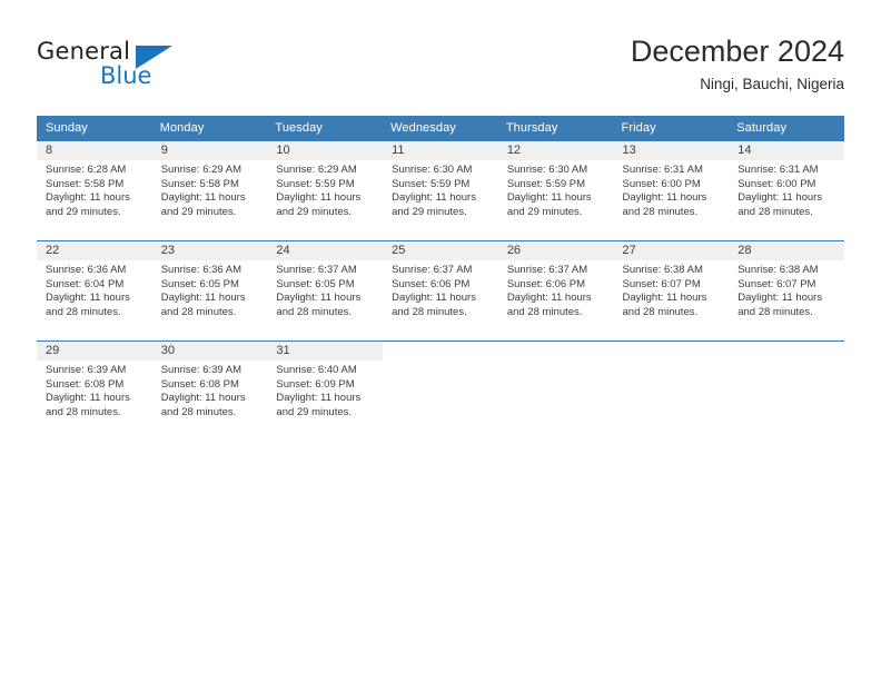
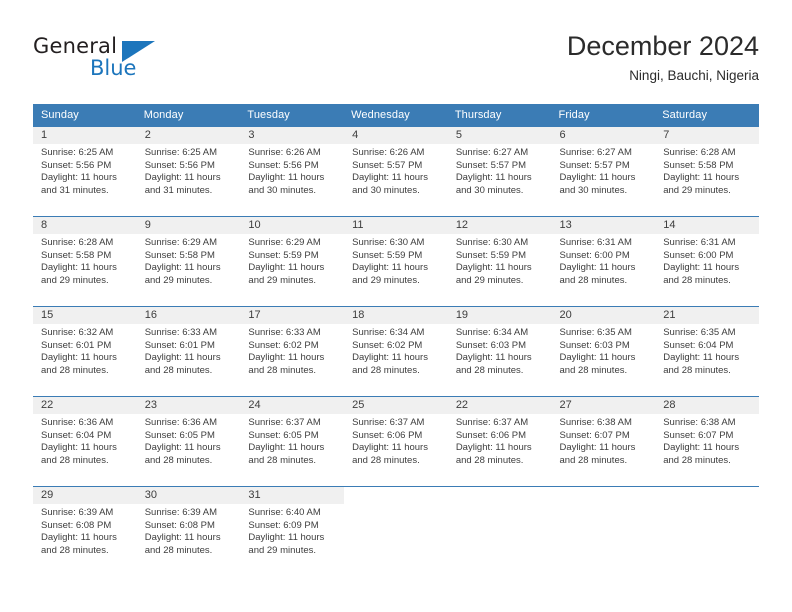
  General
  Blue
  December 2024
  Ningi, Bauchi, Nigeria
  Sunday	Monday	Tuesday	Wednesday	Thursday	Friday	Saturday
+ 1Sunrise: 6:25 AMSunset: 5:56 PMDaylight: 11 hoursand 31 minutes.	2Sunrise: 6:25 AMSunset: 5:56 PMDaylight: 11 hoursand 31 minutes.	3Sunrise: 6:26 AMSunset: 5:56 PMDaylight: 11 hoursand 30 minutes.	4Sunrise: 6:26 AMSunset: 5:57 PMDaylight: 11 hoursand 30 minutes.	5Sunrise: 6:27 AMSunset: 5:57 PMDaylight: 11 hoursand 30 minutes.	6Sunrise: 6:27 AMSunset: 5:57 PMDaylight: 11 hoursand 30 minutes.	7Sunrise: 6:28 AMSunset: 5:58 PMDaylight: 11 hoursand 29 minutes.
  8Sunrise: 6:28 AMSunset: 5:58 PMDaylight: 11 hoursand 29 minutes.	9Sunrise: 6:29 AMSunset: 5:58 PMDaylight: 11 hoursand 29 minutes.	10Sunrise: 6:29 AMSunset: 5:59 PMDaylight: 11 hoursand 29 minutes.	11Sunrise: 6:30 AMSunset: 5:59 PMDaylight: 11 hoursand 29 minutes.	12Sunrise: 6:30 AMSunset: 5:59 PMDaylight: 11 hoursand 29 minutes.	13Sunrise: 6:31 AMSunset: 6:00 PMDaylight: 11 hoursand 28 minutes.	14Sunrise: 6:31 AMSunset: 6:00 PMDaylight: 11 hoursand 28 minutes.
+ 15Sunrise: 6:32 AMSunset: 6:01 PMDaylight: 11 hoursand 28 minutes.	16Sunrise: 6:33 AMSunset: 6:01 PMDaylight: 11 hoursand 28 minutes.	17Sunrise: 6:33 AMSunset: 6:02 PMDaylight: 11 hoursand 28 minutes.	18Sunrise: 6:34 AMSunset: 6:02 PMDaylight: 11 hoursand 28 minutes.	19Sunrise: 6:34 AMSunset: 6:03 PMDaylight: 11 hoursand 28 minutes.	20Sunrise: 6:35 AMSunset: 6:03 PMDaylight: 11 hoursand 28 minutes.	21Sunrise: 6:35 AMSunset: 6:04 PMDaylight: 11 hoursand 28 minutes.
- 22Sunrise: 6:36 AMSunset: 6:04 PMDaylight: 11 hoursand 28 minutes.	23Sunrise: 6:36 AMSunset: 6:05 PMDaylight: 11 hoursand 28 minutes.	24Sunrise: 6:37 AMSunset: 6:05 PMDaylight: 11 hoursand 28 minutes.	25Sunrise: 6:37 AMSunset: 6:06 PMDaylight: 11 hoursand 28 minutes.	26Sunrise: 6:37 AMSunset: 6:06 PMDaylight: 11 hoursand 28 minutes.	27Sunrise: 6:38 AMSunset: 6:07 PMDaylight: 11 hoursand 28 minutes.	28Sunrise: 6:38 AMSunset: 6:07 PMDaylight: 11 hoursand 28 minutes.
+ 22Sunrise: 6:36 AMSunset: 6:04 PMDaylight: 11 hoursand 28 minutes.	23Sunrise: 6:36 AMSunset: 6:05 PMDaylight: 11 hoursand 28 minutes.	24Sunrise: 6:37 AMSunset: 6:05 PMDaylight: 11 hoursand 28 minutes.	25Sunrise: 6:37 AMSunset: 6:06 PMDaylight: 11 hoursand 28 minutes.	22Sunrise: 6:37 AMSunset: 6:06 PMDaylight: 11 hoursand 28 minutes.	27Sunrise: 6:38 AMSunset: 6:07 PMDaylight: 11 hoursand 28 minutes.	28Sunrise: 6:38 AMSunset: 6:07 PMDaylight: 11 hoursand 28 minutes.
  29Sunrise: 6:39 AMSunset: 6:08 PMDaylight: 11 hoursand 28 minutes.	30Sunrise: 6:39 AMSunset: 6:08 PMDaylight: 11 hoursand 28 minutes.	31Sunrise: 6:40 AMSunset: 6:09 PMDaylight: 11 hoursand 29 minutes.
